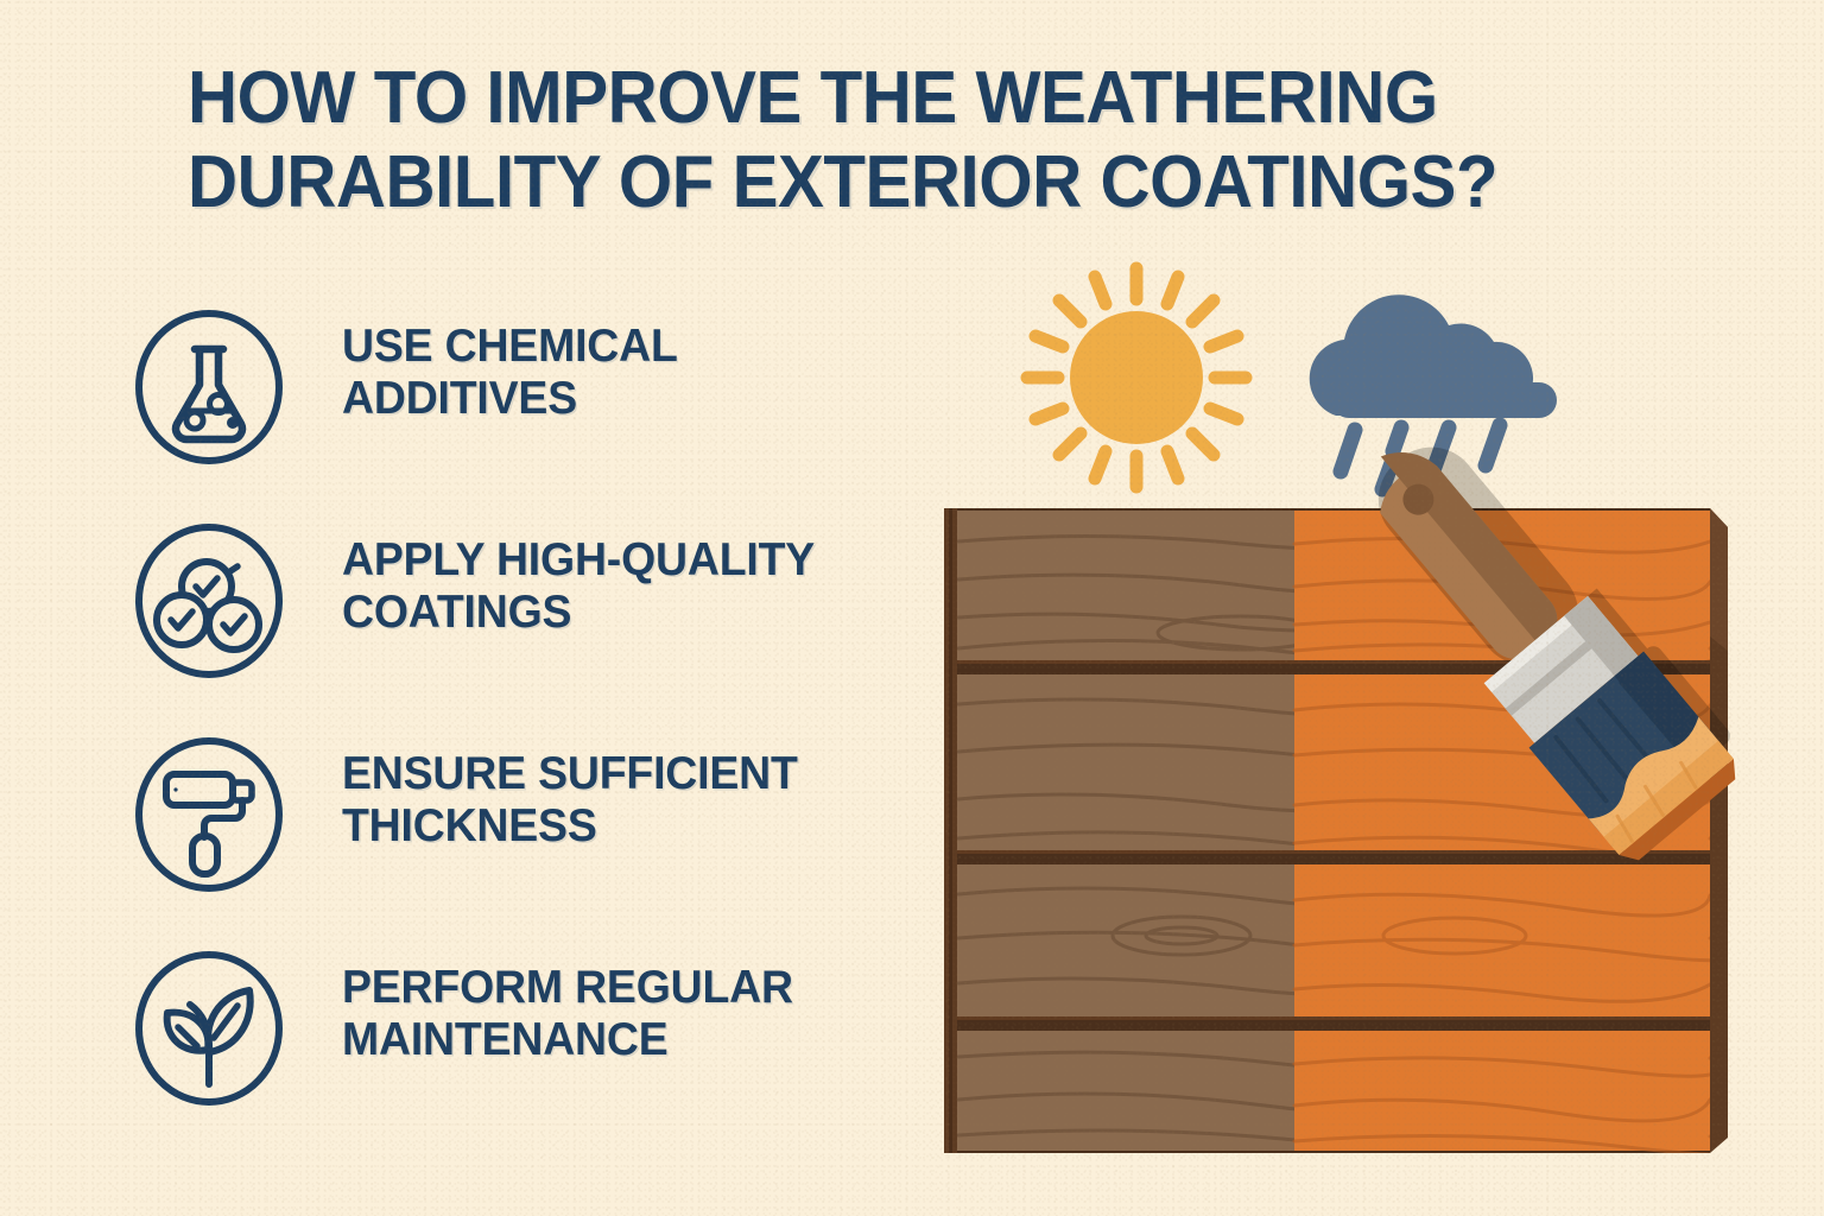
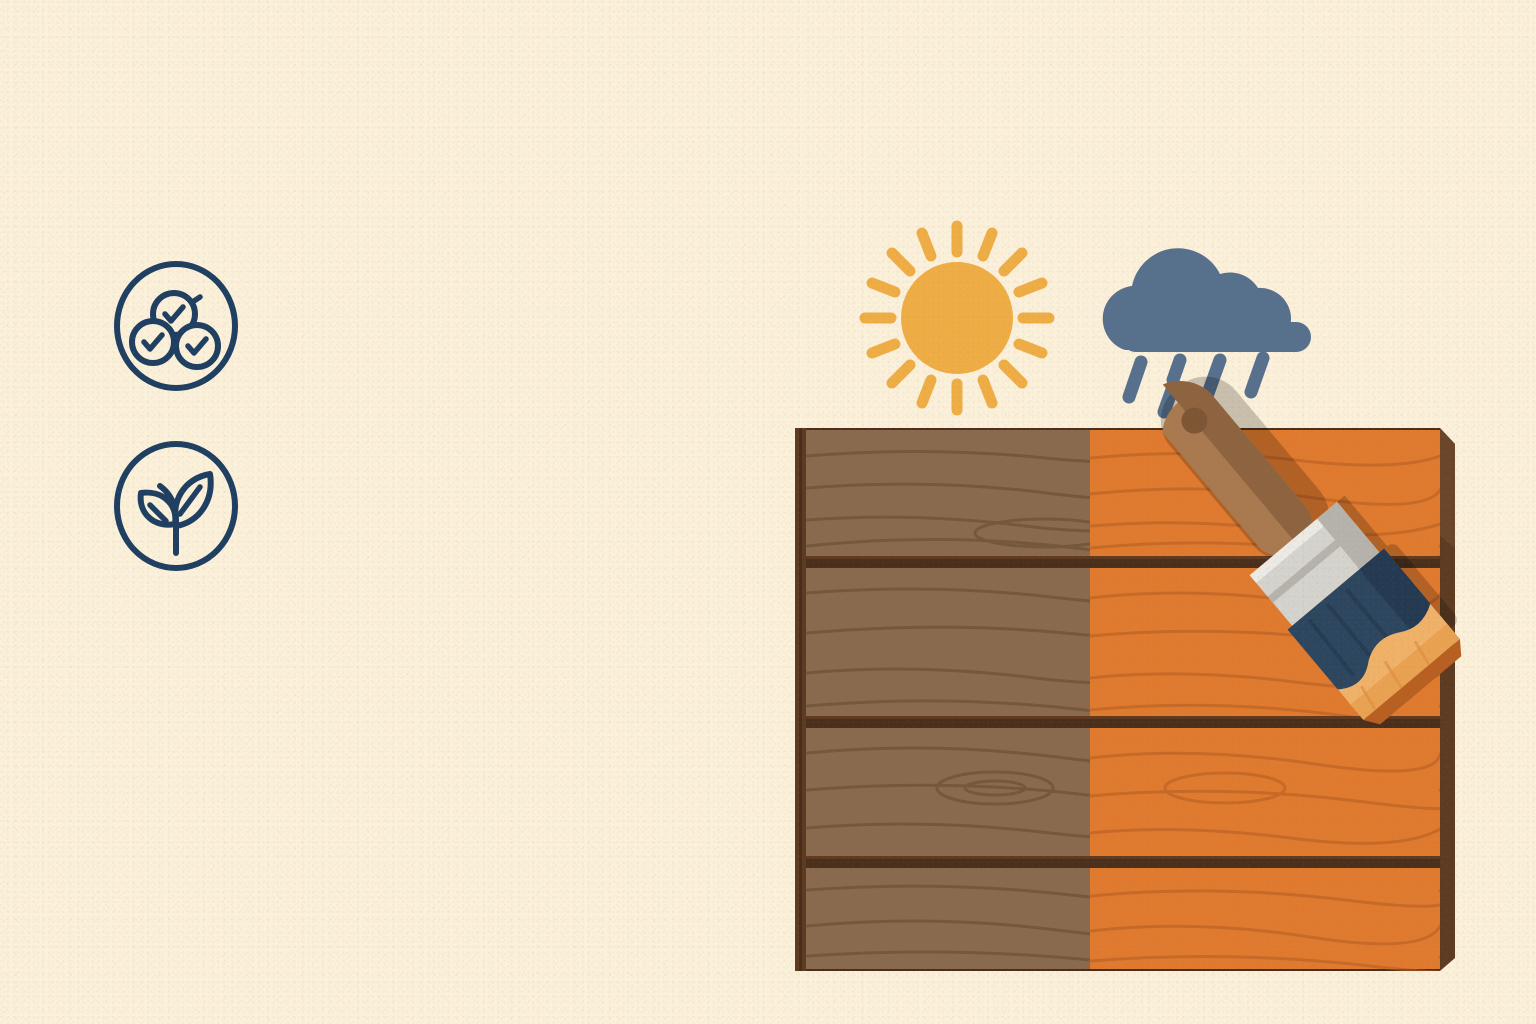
- HOW TO IMPROVE THE WEATHERING DURABILITY OF EXTERIOR COATINGS?
- USE CHEMICAL ADDITIVES
- APPLY HIGH-QUALITY COATINGS
- ENSURE SUFFICIENT THICKNESS
- PERFORM REGULAR MAINTENANCE
